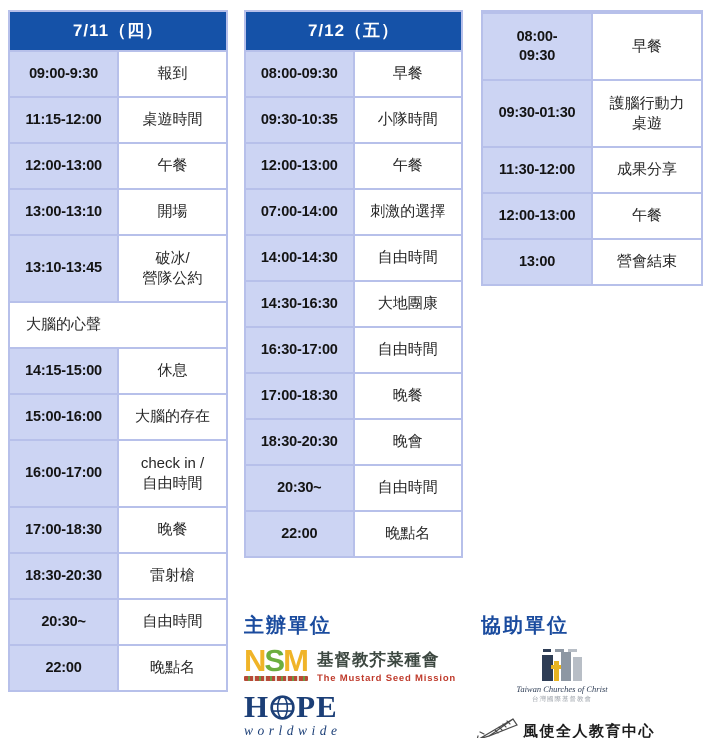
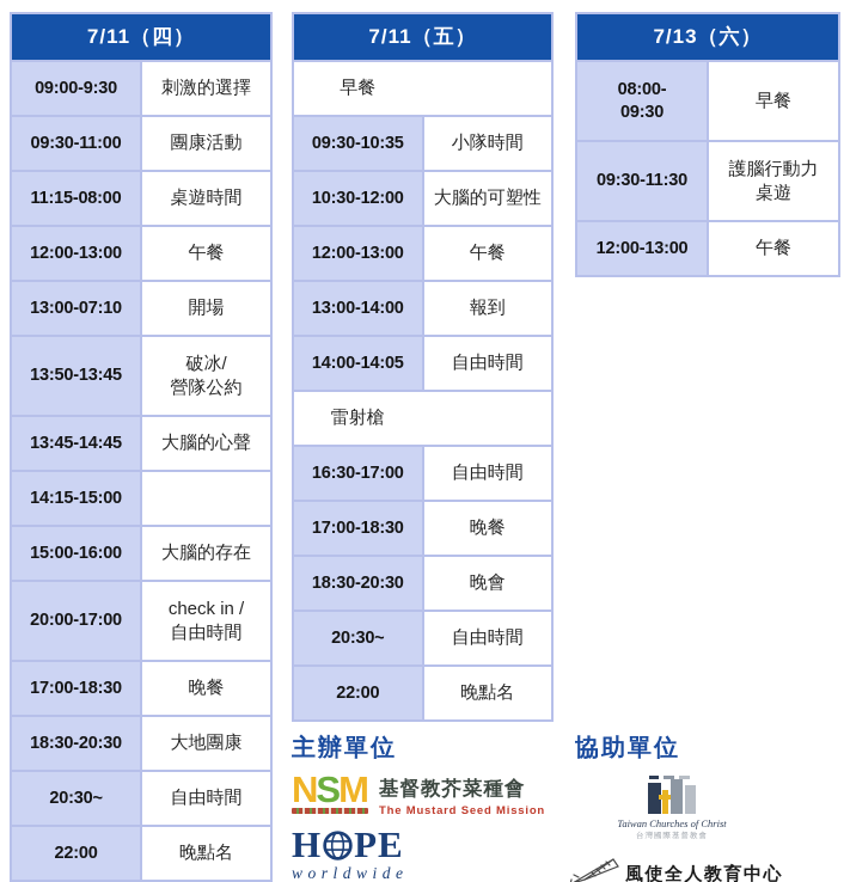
  7/11（四）
  09:00-9:30
- 報到
+ 刺激的選擇
+ 09:30-11:00
+ 團康活動
- 11:15-12:00
+ 11:15-08:00
  桌遊時間
  12:00-13:00
  午餐
- 13:00-13:10
+ 13:00-07:10
  開場
- 13:10-13:45
+ 13:50-13:45
  破冰/
  營隊公約
+ 13:45-14:45
  大腦的心聲
  14:15-15:00
- 休息
  15:00-16:00
  大腦的存在
- 16:00-17:00
+ 20:00-17:00
  check in /
  自由時間
  17:00-18:30
  晚餐
  18:30-20:30
- 雷射槍
+ 大地團康
  20:30~
  自由時間
  22:00
  晚點名
- 7/12（五）
+ 7/11（五）
- 08:00-09:30
  早餐
  09:30-10:35
  小隊時間
+ 10:30-12:00
+ 大腦的可塑性
  12:00-13:00
  午餐
- 07:00-14:00
+ 13:00-14:00
- 刺激的選擇
+ 報到
- 14:00-14:30
+ 14:00-14:05
  自由時間
- 14:30-16:30
- 大地團康
+ 雷射槍
  16:30-17:00
  自由時間
  17:00-18:30
  晚餐
  18:30-20:30
  晚會
  20:30~
  自由時間
  22:00
  晚點名
+ 7/13（六）
  08:00-
  09:30
  早餐
- 09:30-01:30
+ 09:30-11:30
  護腦行動力
  桌遊
- 11:30-12:00
- 成果分享
  12:00-13:00
  午餐
- 13:00
- 營會結束
  主辦單位
  NSM
  基督教芥菜種會
  The Mustard Seed Mission
  H
  PE
  worldwide
  協助單位
  Taiwan Churches of Christ
  風使全人教育中心
